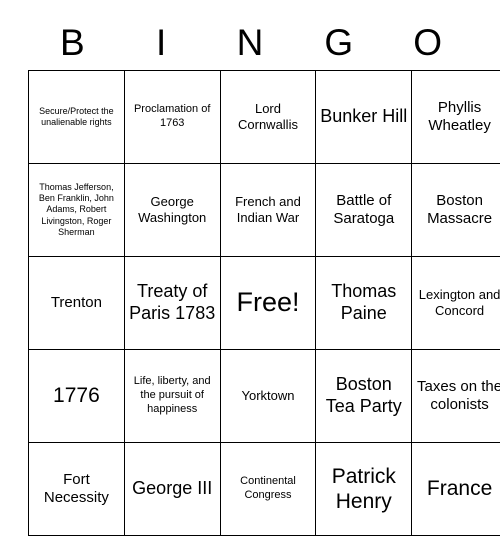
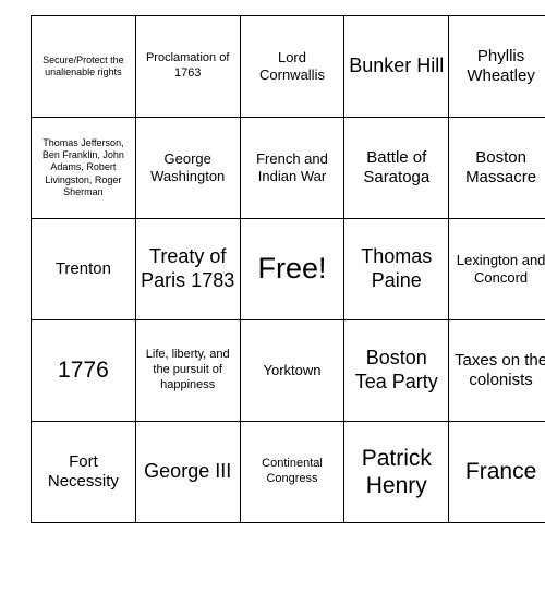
- B
- I
- N
- G
- O
  Secure/Protect the unalienable rights	Proclamation of 1763	Lord Cornwallis	Bunker Hill	Phyllis Wheatley
  Thomas Jefferson, Ben Franklin, John Adams, Robert Livingston, Roger Sherman	George Washington	French and Indian War	Battle of Saratoga	Boston Massacre
  Trenton	Treaty of Paris 1783	Free!	Thomas Paine	Lexington and Concord
  1776	Life, liberty, and the pursuit of happiness	Yorktown	Boston Tea Party	Taxes on the colonists
  Fort Necessity	George III	Continental Congress	Patrick Henry	France
